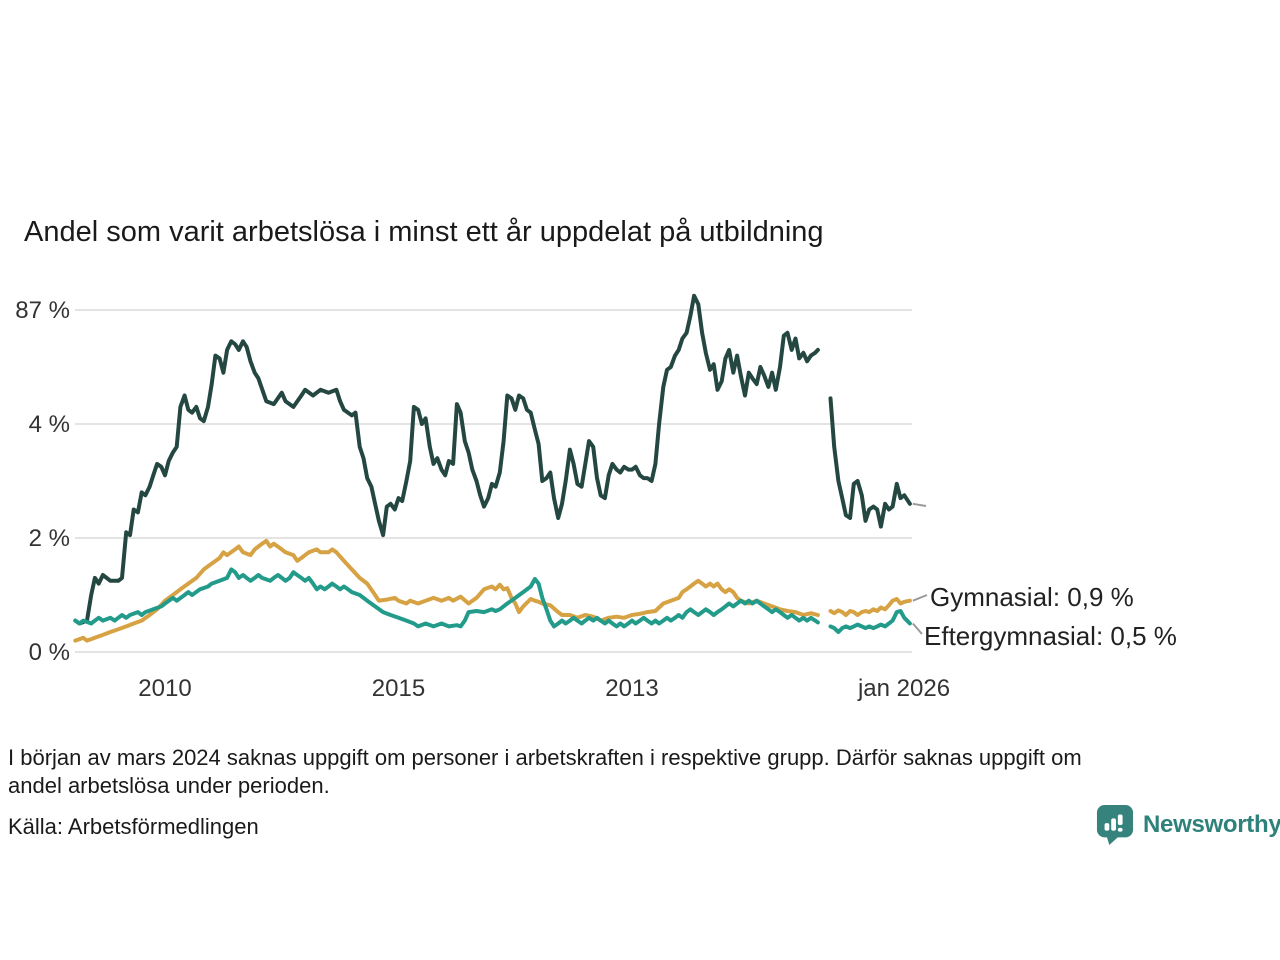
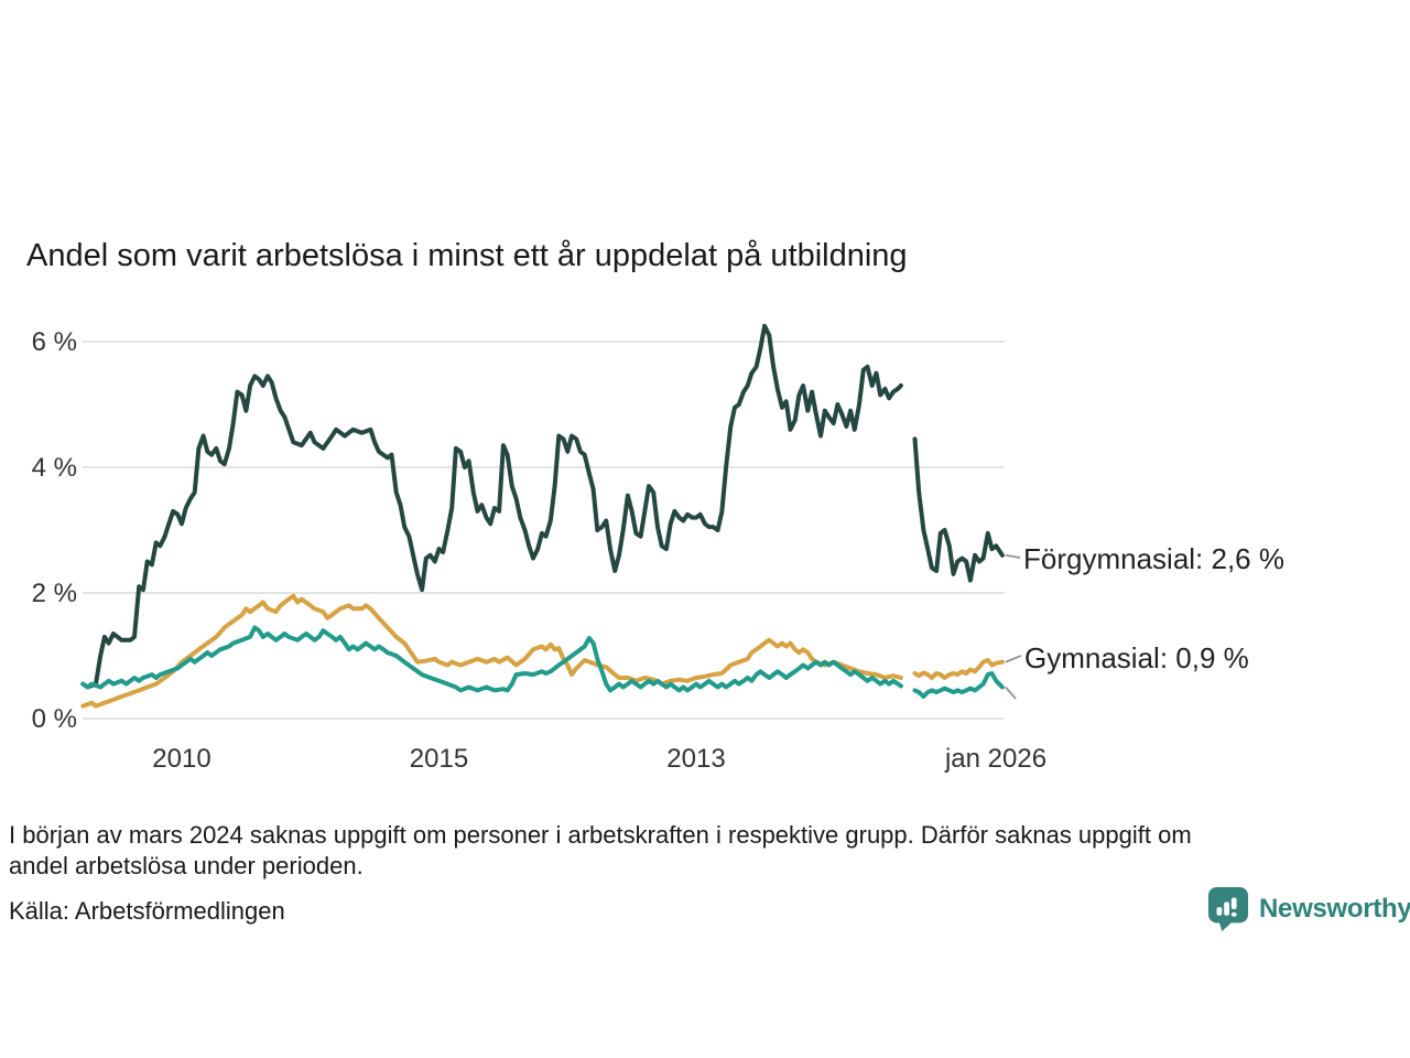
  Andel som varit arbetslösa i minst ett år uppdelat på utbildning
  0 %
  2 %
  4 %
- 87 %
+ 6 %
  2010
  2015
  2013
  jan 2026
+ Förgymnasial: 2,6 %
  Gymnasial: 0,9 %
- Eftergymnasial: 0,5 %
  I början av mars 2024 saknas uppgift om personer i arbetskraften i respektive grupp. Därför saknas uppgift om
  andel arbetslösa under perioden.
  Källa: Arbetsförmedlingen
  Newsworthy
